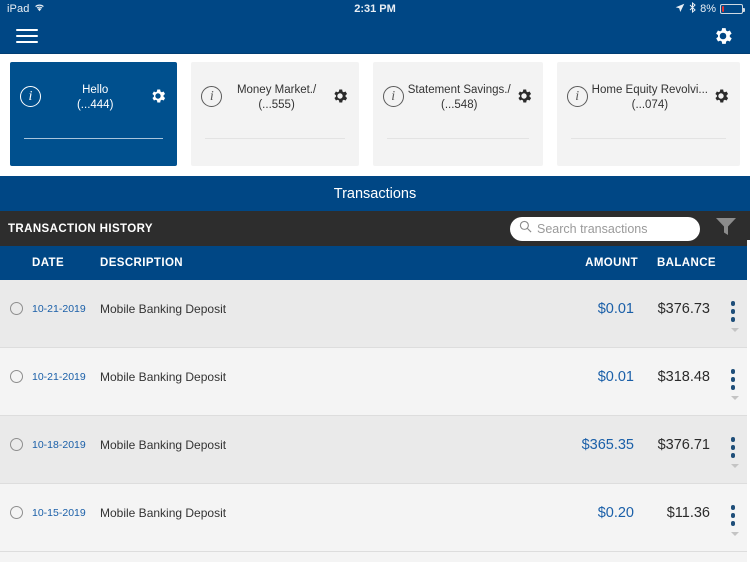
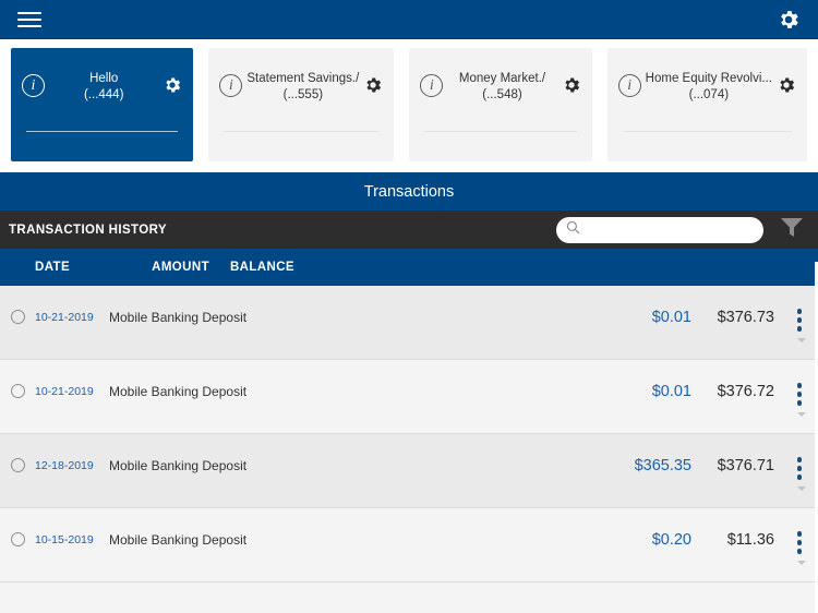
- iPad
- 2:31 PM
- 8%
  i
  Hello
  (...444)
  i
- Money Market./
+ Statement Savings./
  (...555)
  i
- Statement Savings./
+ Money Market./
  (...548)
  i
  Home Equity Revolvi...
  (...074)
  Transactions
  TRANSACTION HISTORY
- Search transactions
  DATE
- DESCRIPTION
  AMOUNT
  BALANCE
  10-21-2019
  Mobile Banking Deposit
  $0.01
  $376.73
  10-21-2019
  Mobile Banking Deposit
  $0.01
- $318.48
+ $376.72
- 10-18-2019
+ 12-18-2019
  Mobile Banking Deposit
  $365.35
  $376.71
  10-15-2019
  Mobile Banking Deposit
  $0.20
  $11.36
